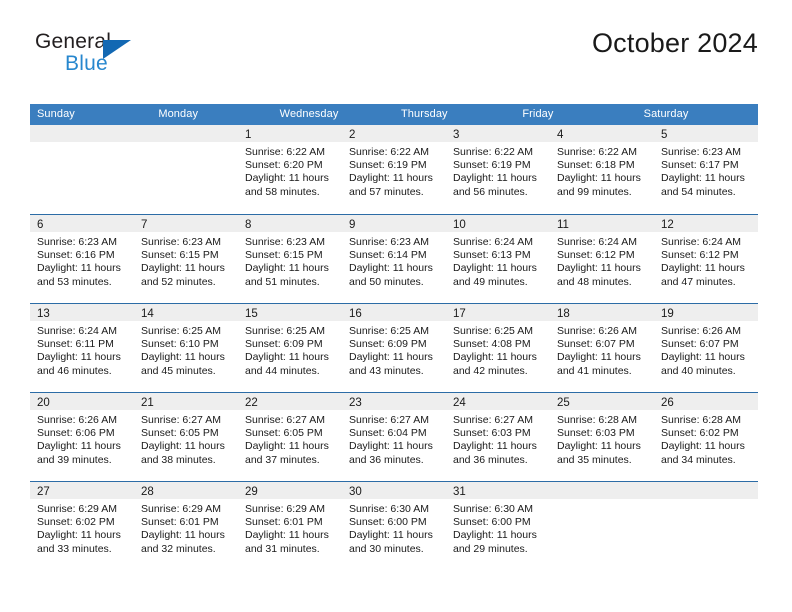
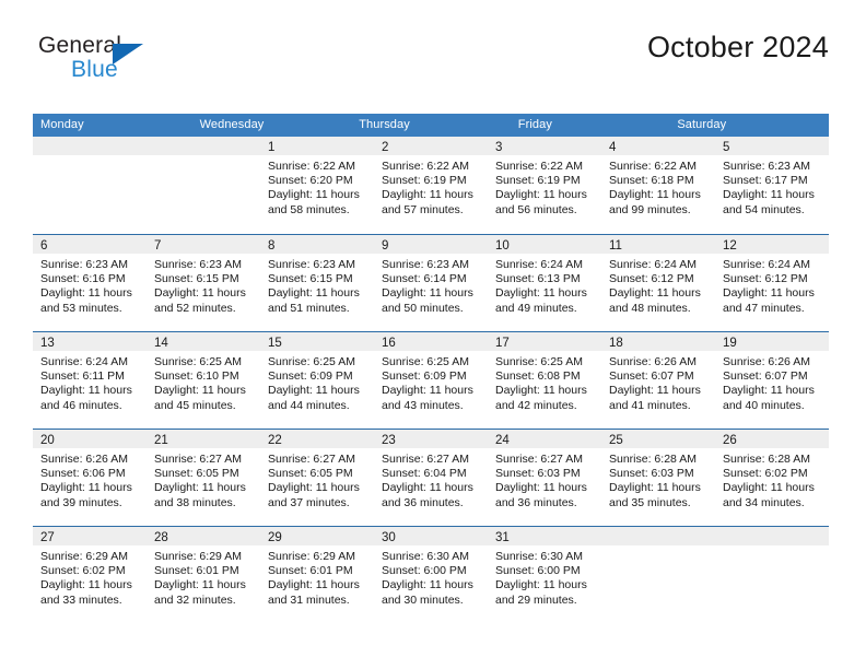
  General
  Blue
  October 2024
- Sunday
  Monday
  Wednesday
  Thursday
  Friday
  Saturday
  1
  Sunrise: 6:22 AM
  Sunset: 6:20 PM
  Daylight: 11 hours
  and 58 minutes.
  2
  Sunrise: 6:22 AM
  Sunset: 6:19 PM
  Daylight: 11 hours
  and 57 minutes.
  3
  Sunrise: 6:22 AM
  Sunset: 6:19 PM
  Daylight: 11 hours
  and 56 minutes.
  4
  Sunrise: 6:22 AM
  Sunset: 6:18 PM
  Daylight: 11 hours
  and 99 minutes.
  5
  Sunrise: 6:23 AM
  Sunset: 6:17 PM
  Daylight: 11 hours
  and 54 minutes.
  6
  Sunrise: 6:23 AM
  Sunset: 6:16 PM
  Daylight: 11 hours
  and 53 minutes.
  7
  Sunrise: 6:23 AM
  Sunset: 6:15 PM
  Daylight: 11 hours
  and 52 minutes.
  8
  Sunrise: 6:23 AM
  Sunset: 6:15 PM
  Daylight: 11 hours
  and 51 minutes.
  9
  Sunrise: 6:23 AM
  Sunset: 6:14 PM
  Daylight: 11 hours
  and 50 minutes.
  10
  Sunrise: 6:24 AM
  Sunset: 6:13 PM
  Daylight: 11 hours
  and 49 minutes.
  11
  Sunrise: 6:24 AM
  Sunset: 6:12 PM
  Daylight: 11 hours
  and 48 minutes.
  12
  Sunrise: 6:24 AM
  Sunset: 6:12 PM
  Daylight: 11 hours
  and 47 minutes.
  13
  Sunrise: 6:24 AM
  Sunset: 6:11 PM
  Daylight: 11 hours
  and 46 minutes.
  14
  Sunrise: 6:25 AM
  Sunset: 6:10 PM
  Daylight: 11 hours
  and 45 minutes.
  15
  Sunrise: 6:25 AM
  Sunset: 6:09 PM
  Daylight: 11 hours
  and 44 minutes.
  16
  Sunrise: 6:25 AM
  Sunset: 6:09 PM
  Daylight: 11 hours
  and 43 minutes.
  17
  Sunrise: 6:25 AM
- Sunset: 4:08 PM
+ Sunset: 6:08 PM
  Daylight: 11 hours
  and 42 minutes.
  18
  Sunrise: 6:26 AM
  Sunset: 6:07 PM
  Daylight: 11 hours
  and 41 minutes.
  19
  Sunrise: 6:26 AM
  Sunset: 6:07 PM
  Daylight: 11 hours
  and 40 minutes.
  20
  Sunrise: 6:26 AM
  Sunset: 6:06 PM
  Daylight: 11 hours
  and 39 minutes.
  21
  Sunrise: 6:27 AM
  Sunset: 6:05 PM
  Daylight: 11 hours
  and 38 minutes.
  22
  Sunrise: 6:27 AM
  Sunset: 6:05 PM
  Daylight: 11 hours
  and 37 minutes.
  23
  Sunrise: 6:27 AM
  Sunset: 6:04 PM
  Daylight: 11 hours
  and 36 minutes.
  24
  Sunrise: 6:27 AM
  Sunset: 6:03 PM
  Daylight: 11 hours
  and 36 minutes.
  25
  Sunrise: 6:28 AM
  Sunset: 6:03 PM
  Daylight: 11 hours
  and 35 minutes.
  26
  Sunrise: 6:28 AM
  Sunset: 6:02 PM
  Daylight: 11 hours
  and 34 minutes.
  27
  Sunrise: 6:29 AM
  Sunset: 6:02 PM
  Daylight: 11 hours
  and 33 minutes.
  28
  Sunrise: 6:29 AM
  Sunset: 6:01 PM
  Daylight: 11 hours
  and 32 minutes.
  29
  Sunrise: 6:29 AM
  Sunset: 6:01 PM
  Daylight: 11 hours
  and 31 minutes.
  30
  Sunrise: 6:30 AM
  Sunset: 6:00 PM
  Daylight: 11 hours
  and 30 minutes.
  31
  Sunrise: 6:30 AM
  Sunset: 6:00 PM
  Daylight: 11 hours
  and 29 minutes.
